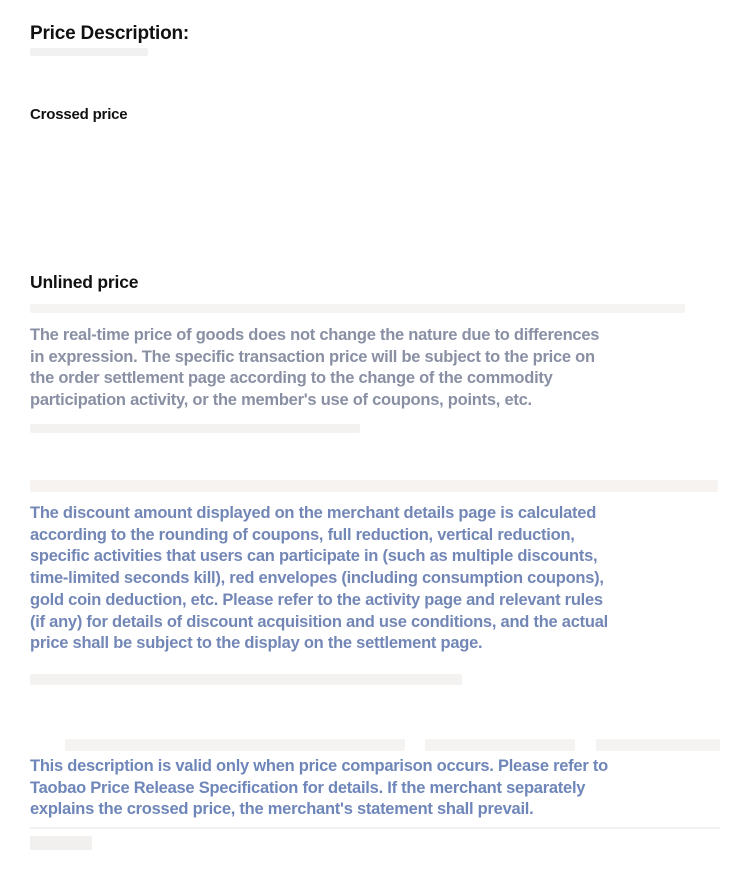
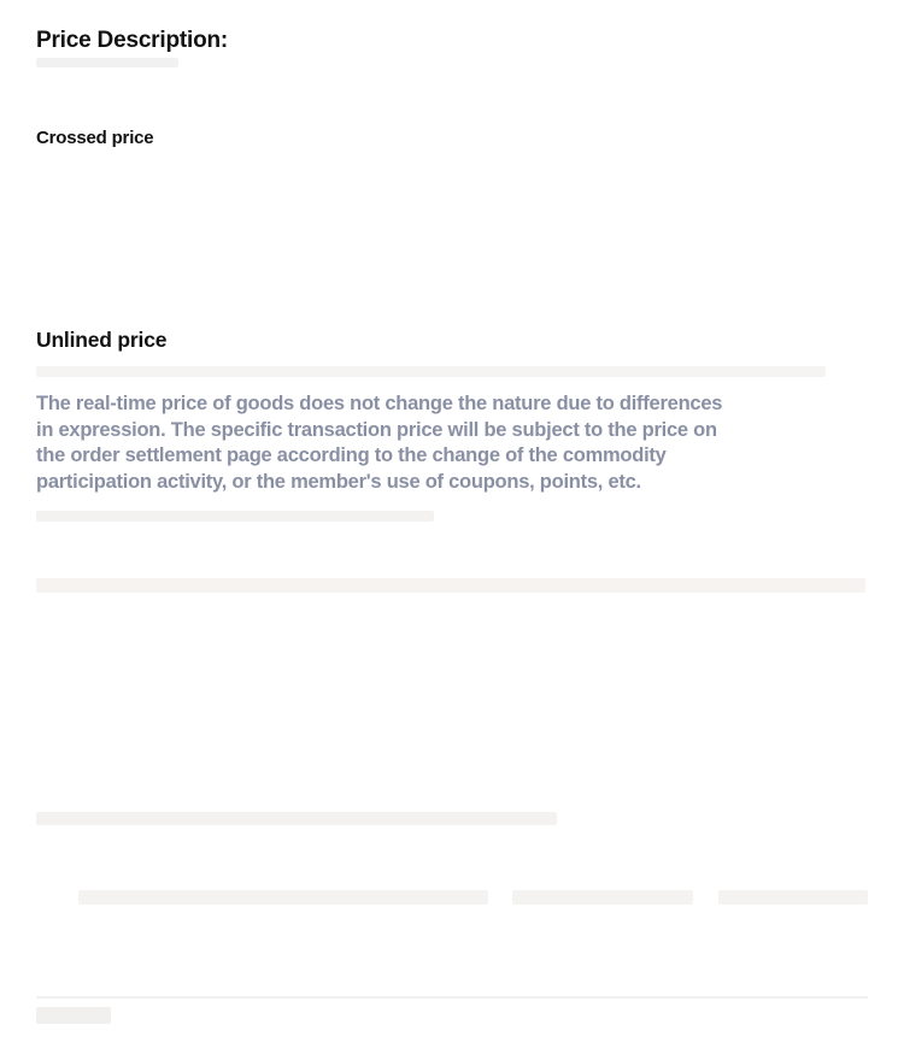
  Price Description:
  Crossed price
  Unlined price
  The real-time price of goods does not change the nature due to differences
  in expression. The specific transaction price will be subject to the price on
  the order settlement page according to the change of the commodity
  participation activity, or the member's use of coupons, points, etc.
- The discount amount displayed on the merchant details page is calculated
- according to the rounding of coupons, full reduction, vertical reduction,
- specific activities that users can participate in (such as multiple discounts,
- time-limited seconds kill), red envelopes (including consumption coupons),
- gold coin deduction, etc. Please refer to the activity page and relevant rules
- (if any) for details of discount acquisition and use conditions, and the actual
- price shall be subject to the display on the settlement page.
- This description is valid only when price comparison occurs. Please refer to
- Taobao Price Release Specification for details. If the merchant separately
- explains the crossed price, the merchant's statement shall prevail.
